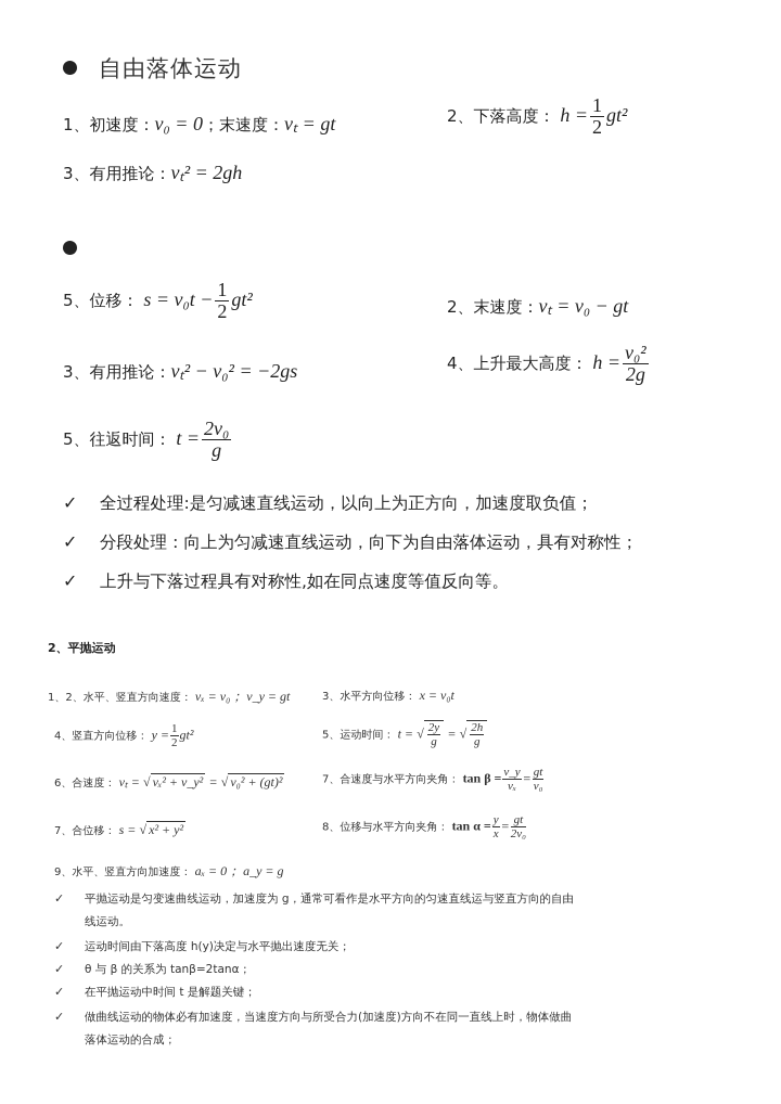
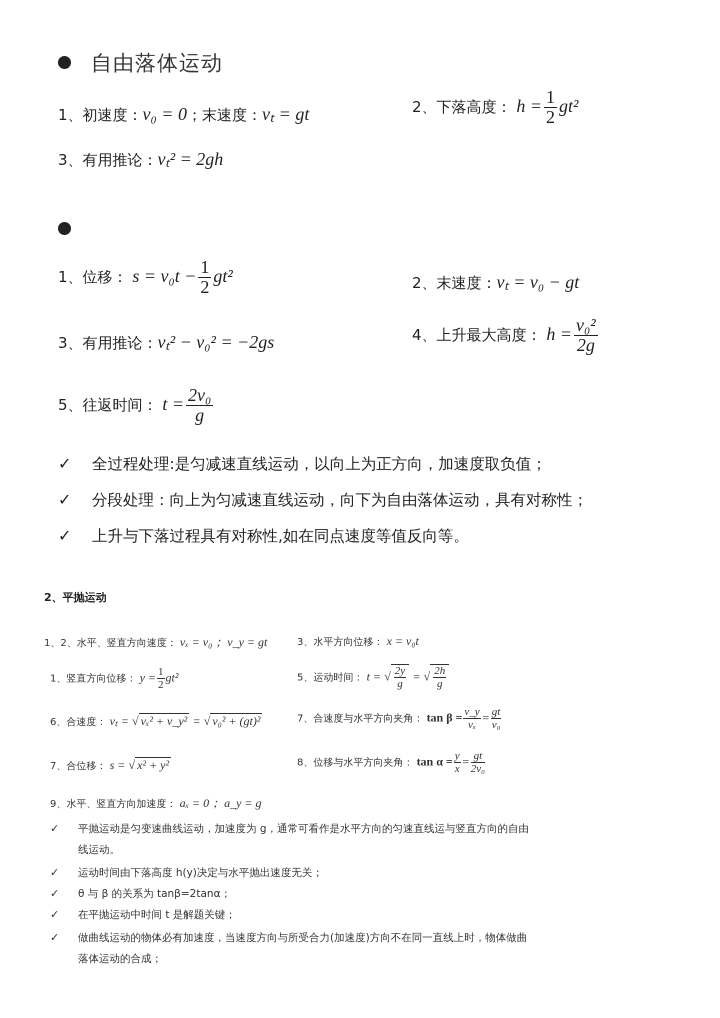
  自由落体运动
  1、初速度：v₀ = 0；末速度：vₜ = gt
  2、下落高度： h =
  1
  2
  gt²
  3、有用推论：vₜ² = 2gh
- 5、位移： s = v₀t −
+ 1、位移： s = v₀t −
  1
  2
  gt²
  2、末速度：vₜ = v₀ − gt
  3、有用推论：vₜ² − v₀² = −2gs
  4、上升最大高度： h =
  v₀²
  2g
  5、往返时间： t =
  2v₀
  g
  ✓ 全过程处理:是匀减速直线运动，以向上为正方向，加速度取负值；
  ✓ 分段处理：向上为匀减速直线运动，向下为自由落体运动，具有对称性；
  ✓ 上升与下落过程具有对称性,如在同点速度等值反向等。
  2、平抛运动
  1、2、水平、竖直方向速度： vₓ = v₀； v_y = gt
  3、水平方向位移： x = v₀t
- 4、竖直方向位移： y =
+ 1、竖直方向位移： y =
  1
  2
  gt²
  5、运动时间： t = √
  2y
  g
  = √
  2h
  g
  6、合速度： vₜ = √ vₓ² + v_y² = √ v₀² + (gt)²
  7、合速度与水平方向夹角： tan β =
  v_y
  vₓ
  =
  gt
  v₀
  7、合位移： s = √ x² + y²
  8、位移与水平方向夹角： tan α =
  y
  x
  =
  gt
  2v₀
  9、水平、竖直方向加速度： aₓ = 0； a_y = g
  ✓ 平抛运动是匀变速曲线运动，加速度为 g，通常可看作是水平方向的匀速直线运与竖直方向的自由
  线运动。
  ✓ 运动时间由下落高度 h(y)决定与水平抛出速度无关；
  ✓ θ 与 β 的关系为 tanβ=2tanα；
  ✓ 在平抛运动中时间 t 是解题关键；
  ✓ 做曲线运动的物体必有加速度，当速度方向与所受合力(加速度)方向不在同一直线上时，物体做曲
  落体运动的合成；
